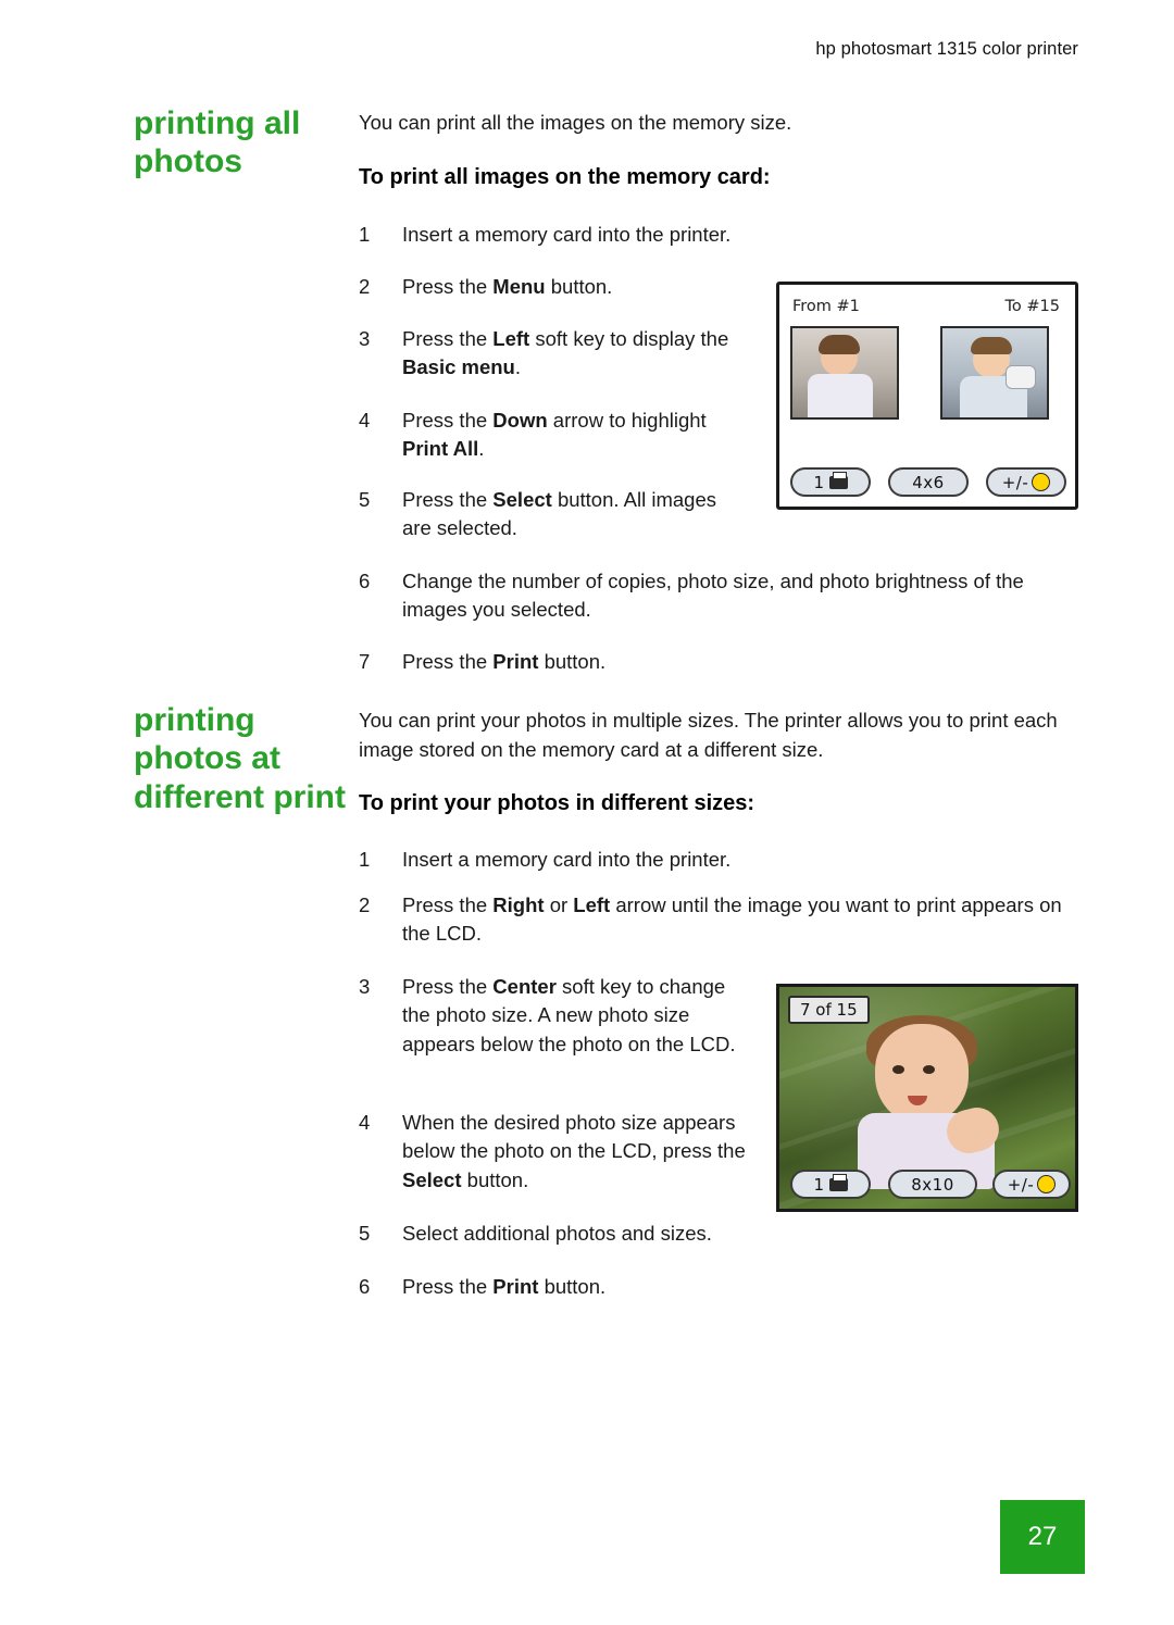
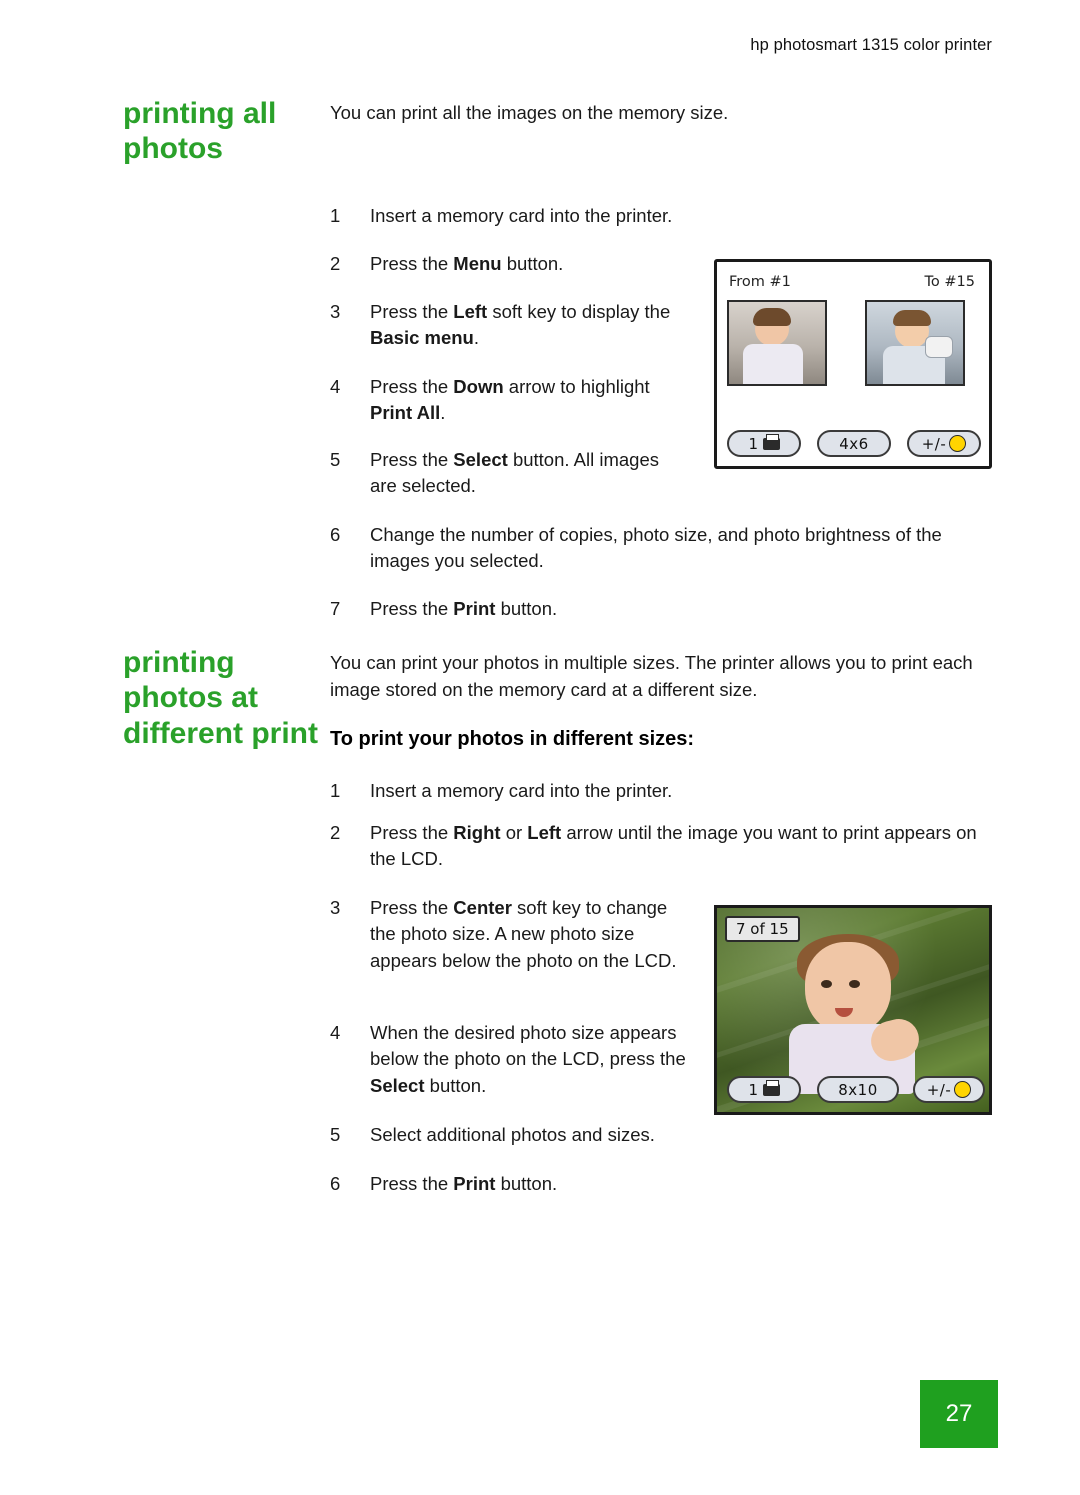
  hp photosmart 1315 color printer
  printing all photos
  printing photos at different print
  You can print all the images on the memory size.
- To print all images on the memory card:
  1
  Insert a memory card into the printer.
  2
  Press the Menu button.
  3
  Press the Left soft key to display the Basic menu.
  4
  Press the Down arrow to highlight Print All.
  5
  Press the Select button. All images are selected.
  6
  Change the number of copies, photo size, and photo brightness of the images you selected.
  7
  Press the Print button.
  You can print your photos in multiple sizes. The printer allows you to print each image stored on the memory card at a different size.
  To print your photos in different sizes:
  1
  Insert a memory card into the printer.
  2
  Press the Right or Left arrow until the image you want to print appears on the LCD.
  3
  Press the Center soft key to change the photo size. A new photo size appears below the photo on the LCD.
  4
  When the desired photo size appears below the photo on the LCD, press the Select button.
  5
  Select additional photos and sizes.
  6
  Press the Print button.
  From #1
  To #15
  1
  4x6
  +/-
  7 of 15
  1
  8x10
  +/-
  27
